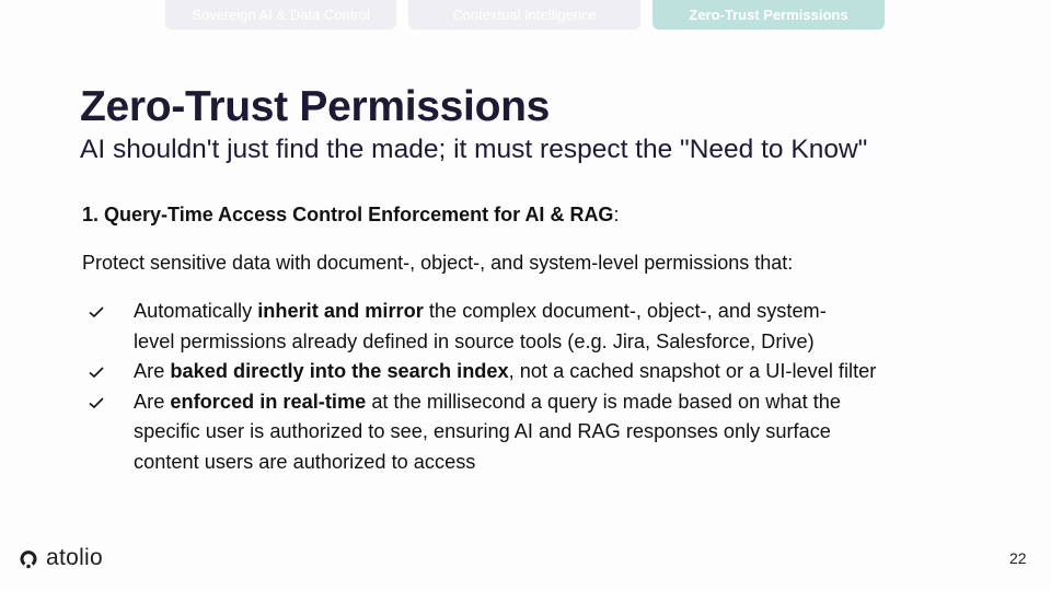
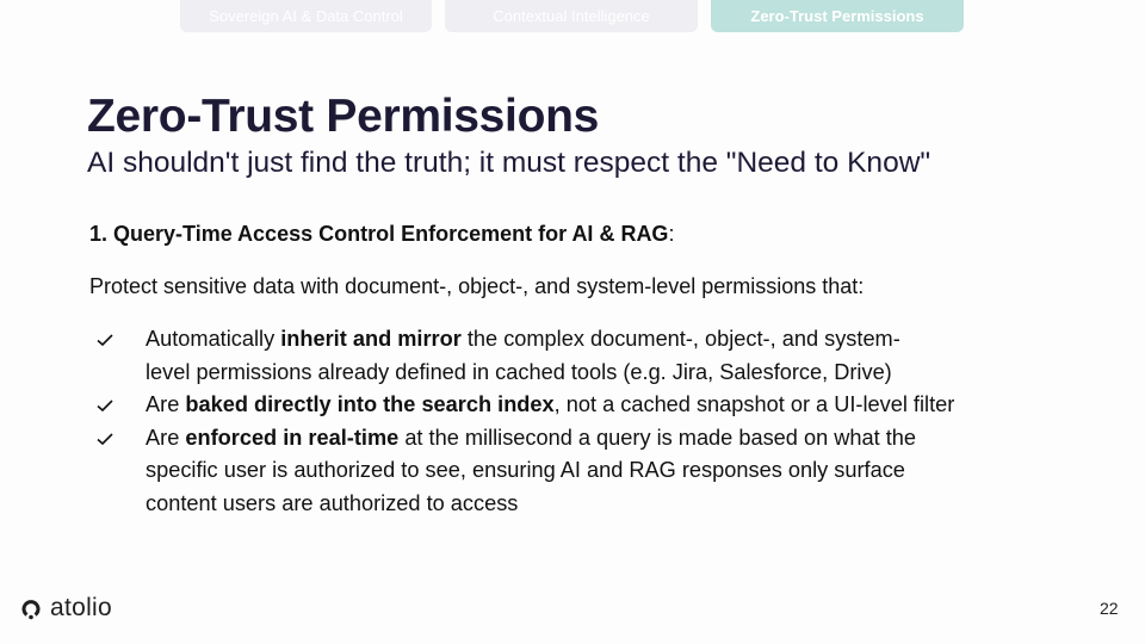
  Zero-Trust Permissions
  Zero-Trust Permissions
- AI shouldn't just find the made; it must respect the "Need to Know"
+ AI shouldn't just find the truth; it must respect the "Need to Know"
  1. Query-Time Access Control Enforcement for AI & RAG:
  Protect sensitive data with document-, object-, and system-level permissions that:
  Automatically inherit and mirror the complex document-, object-, and system-
- level permissions already defined in source tools (e.g. Jira, Salesforce, Drive)
+ level permissions already defined in cached tools (e.g. Jira, Salesforce, Drive)
  Are baked directly into the search index, not a cached snapshot or a UI-level filter
  Are enforced in real-time at the millisecond a query is made based on what the
  specific user is authorized to see, ensuring AI and RAG responses only surface
  content users are authorized to access
  atolio
  22
